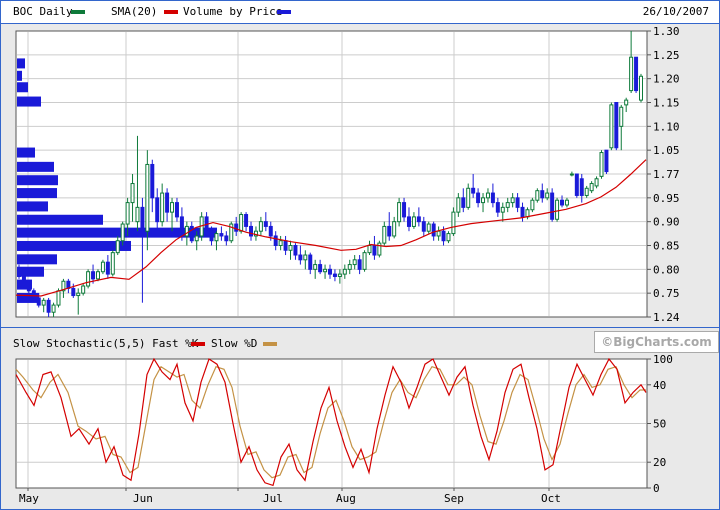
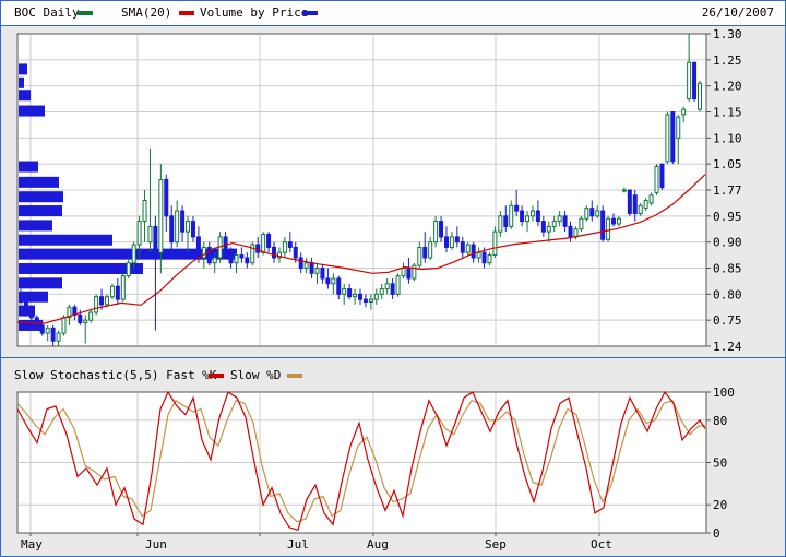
  May
  Jun
  Jul
  Aug
  Sep
  Oct
  1.30
  1.25
  1.20
  1.15
  1.10
  1.05
  1.77
  0.95
  0.90
  0.85
  0.80
  0.75
  1.24
  100
- 40
+ 80
  50
  20
  0
  BOC Daily
  SMA(20)
  Volume by Pric
  26/10/2007
  Slow Stochastic(5,5) Fast %
  Slow %D
- ©BigCharts.com
